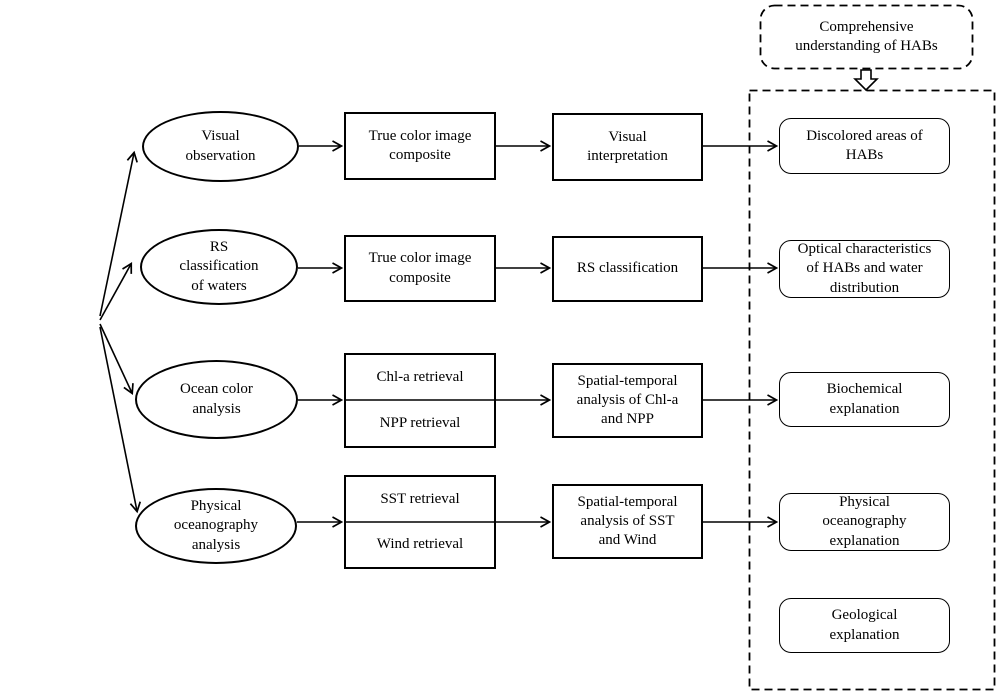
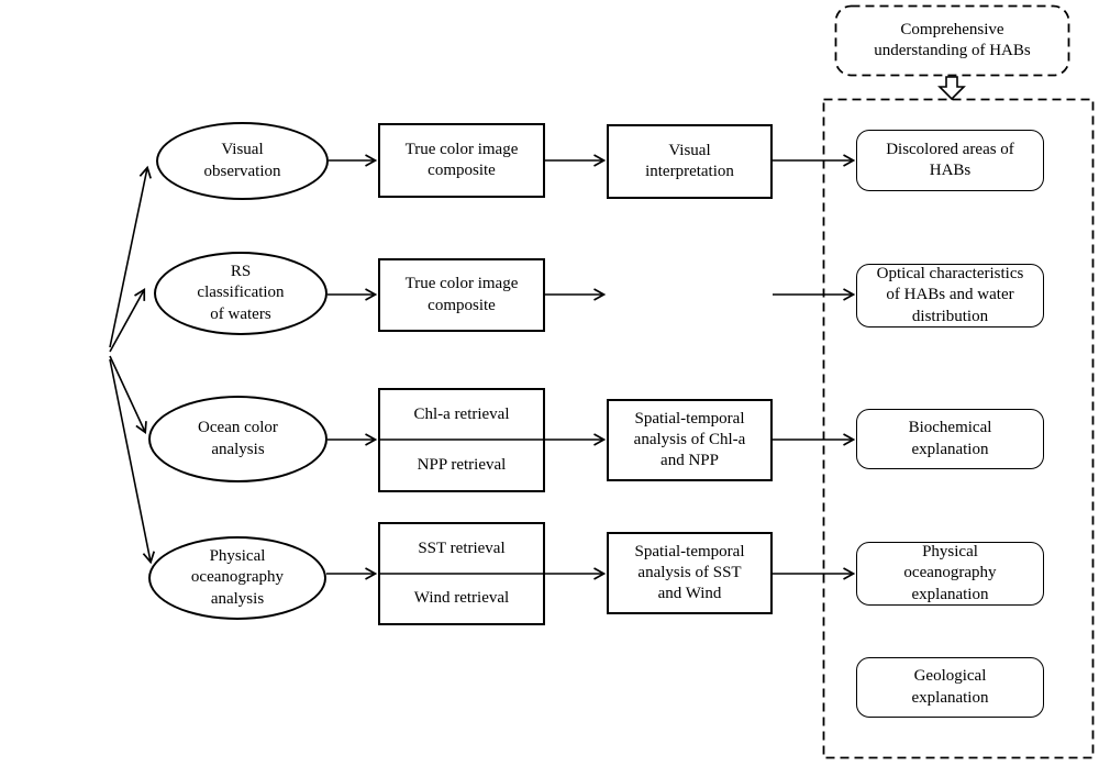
  Visual
  observation
  RS
  classification
  of waters
  Ocean color
  analysis
  Physical
  oceanography
  analysis
  True color image
  composite
  True color image
  composite
  Chl-a retrieval
  NPP retrieval
  SST retrieval
  Wind retrieval
  Visual
  interpretation
- RS classification
  Spatial-temporal
  analysis of Chl-a
  and NPP
  Spatial-temporal
  analysis of SST
  and Wind
  Discolored areas of
  HABs
  Optical characteristics
  of HABs and water
  distribution
  Biochemical
  explanation
  Physical
  oceanography
  explanation
  Geological
  explanation
  Comprehensive
  understanding of HABs
